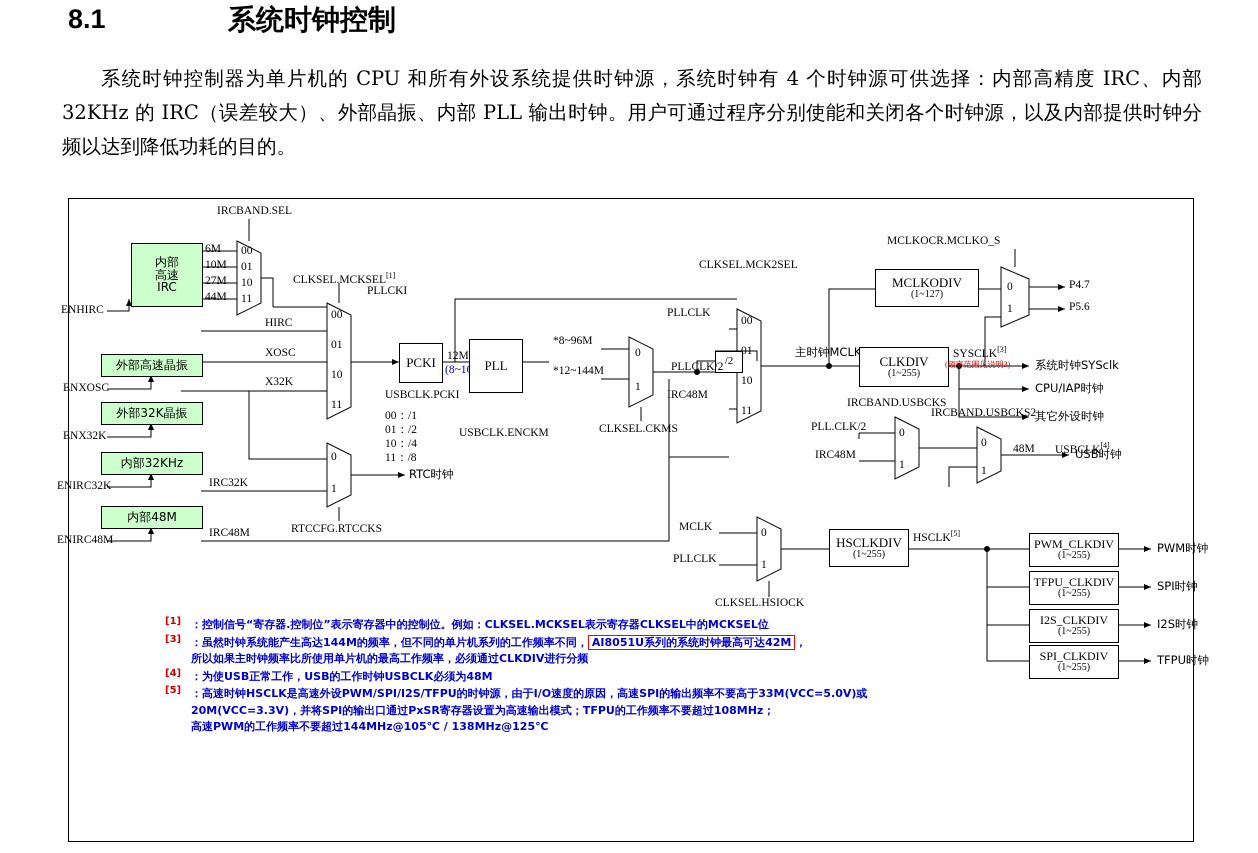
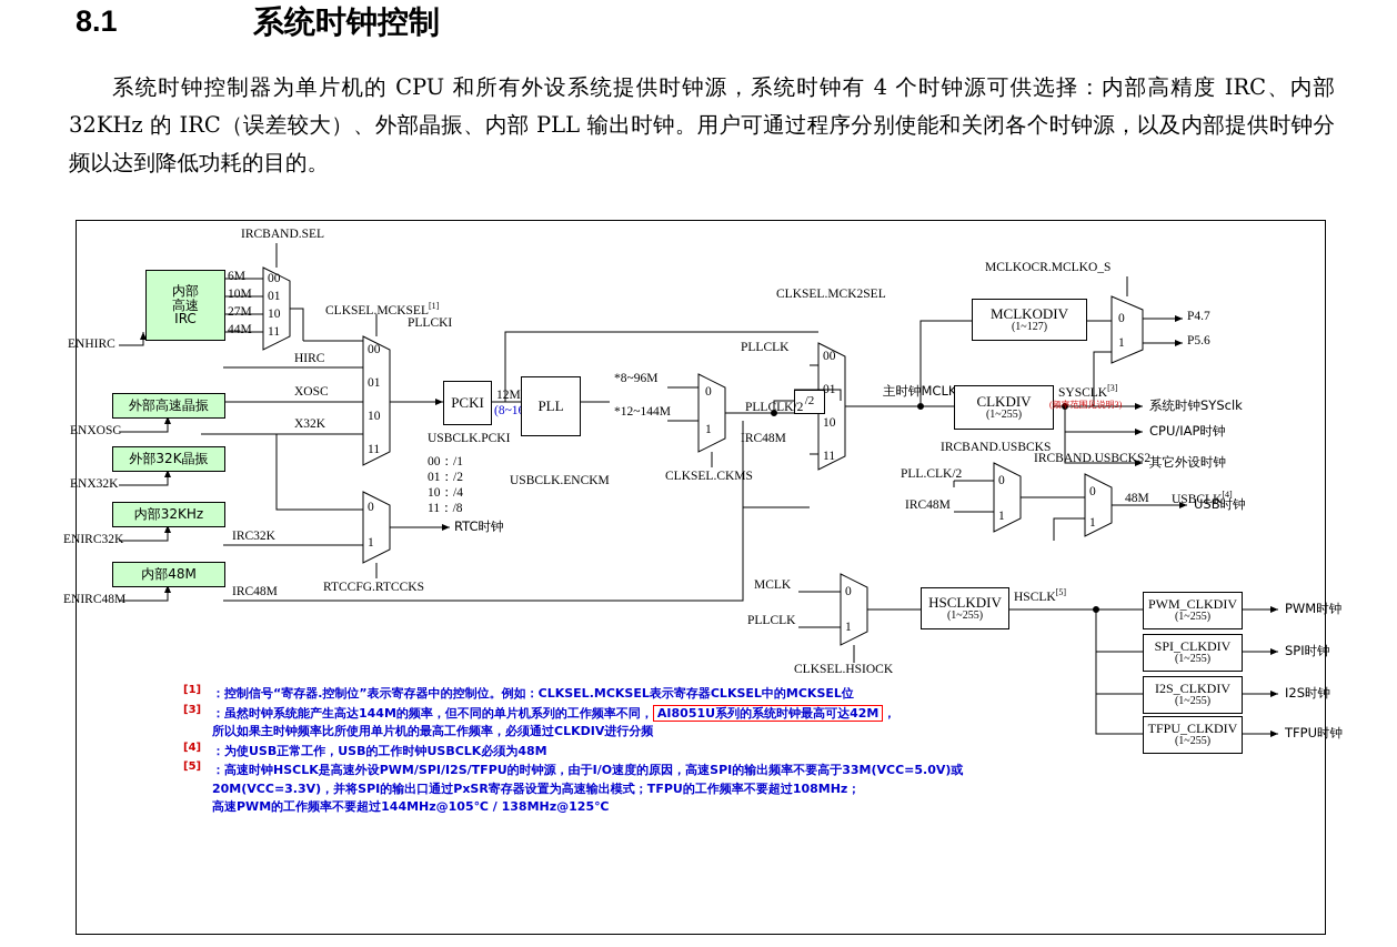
  8.1
  系统时钟控制
  系统时钟控制器为单片机的 CPU 和所有外设系统提供时钟源，系统时钟有 4 个时钟源可供选择：内部高精度 IRC、内部 32KHz 的 IRC（误差较大）、外部晶振、内部 PLL 输出时钟。用户可通过程序分别使能和关闭各个时钟源，以及内部提供时钟分频以达到降低功耗的目的。
  内部
  高速
  IRC
  外部高速晶振
  外部32K晶振
  内部32KHz
  内部48M
  ENHIRC
  ENXOSC
  ENX32K
  ENIRC32K
  ENIRC48M
  6M
  10M
  27M
  44M
  00
  01
  10
  11
  IRCBAND.SEL
  00
  01
  10
  11
  CLKSEL.MCKSEL[1]
  HIRC
  XOSC
  X32K
  IRC32K
  IRC48M
  0
  1
  RTCCFG.RTCCKS
  RTC时钟
  PCKI
  USBCLK.PCKI
  00：/1
  01：/2
  10：/4
  11：/8
  PLL
  USBCLK.ENCKM
  *8~96M
  *12~144M
  PLLCKI
  0
  1
  CLKSEL.CKMS
  /2
  CLKSEL.MCK2SEL
  00
  01
  10
  11
  PLLCLK
  PLLCLK/2
  IRC48M
  主时钟MCLK
  CLKDIV
  (1~255)
  SYSCLK[3]
  (频率范围见说明3)
  MCLKODIV
  (1~127)
  MCLKOCR.MCLKO_S
  0
  1
  P4.7
  P5.6
  系统时钟SYSclk
  CPU/IAP时钟
  其它外设时钟
  IRCBAND.USBCKS
  0
  1
  PLL.CLK/2
  IRC48M
  IRCBAND.USBCKS2
  0
  1
  48M
  USBCLK[4]
  USB时钟
  0
  1
  MCLK
  PLLCLK
  CLKSEL.HSIOCK
  HSCLKDIV
  (1~255)
  HSCLK[5]
  PWM_CLKDIV
  (1~255)
  PWM时钟
- TFPU_CLKDIV
+ SPI_CLKDIV
  (1~255)
  SPI时钟
  I2S_CLKDIV
  (1~255)
  I2S时钟
- SPI_CLKDIV
+ TFPU_CLKDIV
  (1~255)
  TFPU时钟
  [1]
  ：控制信号“寄存器.控制位”表示寄存器中的控制位。例如：CLKSEL.MCKSEL表示寄存器CLKSEL中的MCKSEL位
  [3]
  ：虽然时钟系统能产生高达144M的频率，但不同的单片机系列的工作频率不同， AI8051U系列的系统时钟最高可达42M ，
  所以如果主时钟频率比所使用单片机的最高工作频率，必须通过CLKDIV进行分频
  [4]
  ：为使USB正常工作，USB的工作时钟USBCLK必须为48M
  [5]
  ：高速时钟HSCLK是高速外设PWM/SPI/I2S/TFPU的时钟源，由于I/O速度的原因，高速SPI的输出频率不要高于33M(VCC=5.0V)或
  20M(VCC=3.3V)，并将SPI的输出口通过PxSR寄存器设置为高速输出模式；TFPU的工作频率不要超过108MHz；
  高速PWM的工作频率不要超过144MHz@105℃ / 138MHz@125℃
